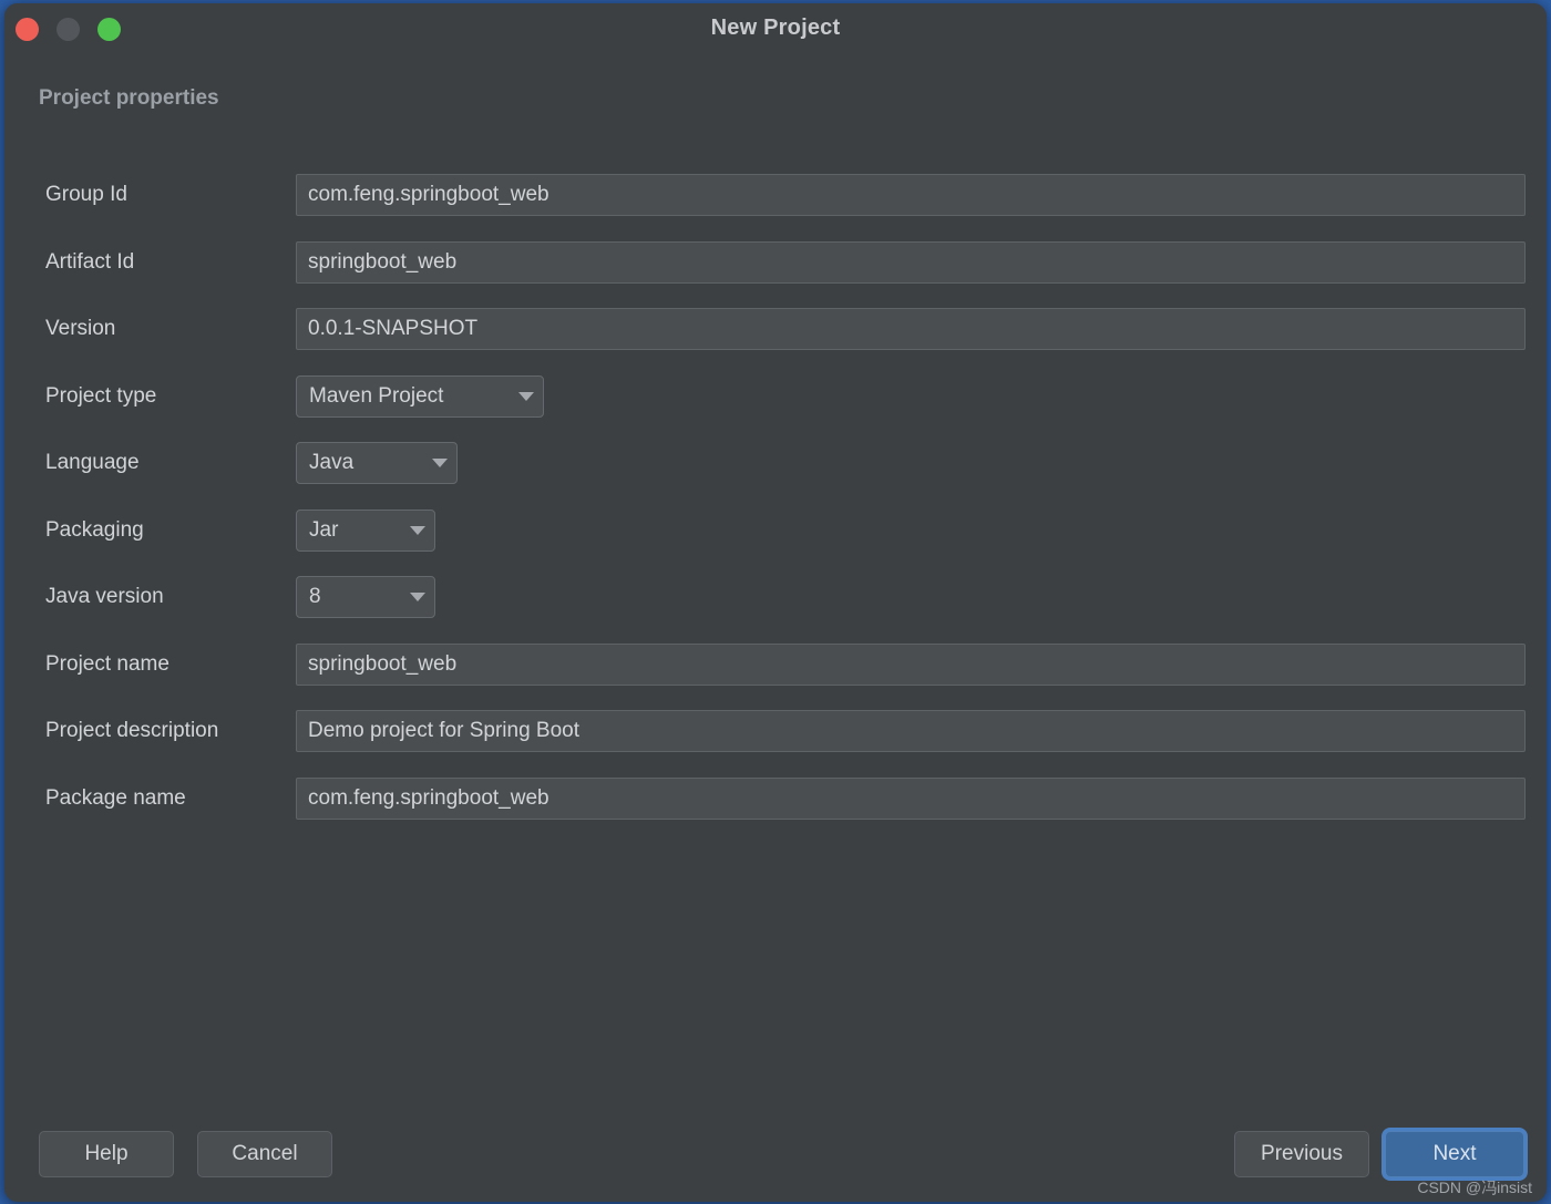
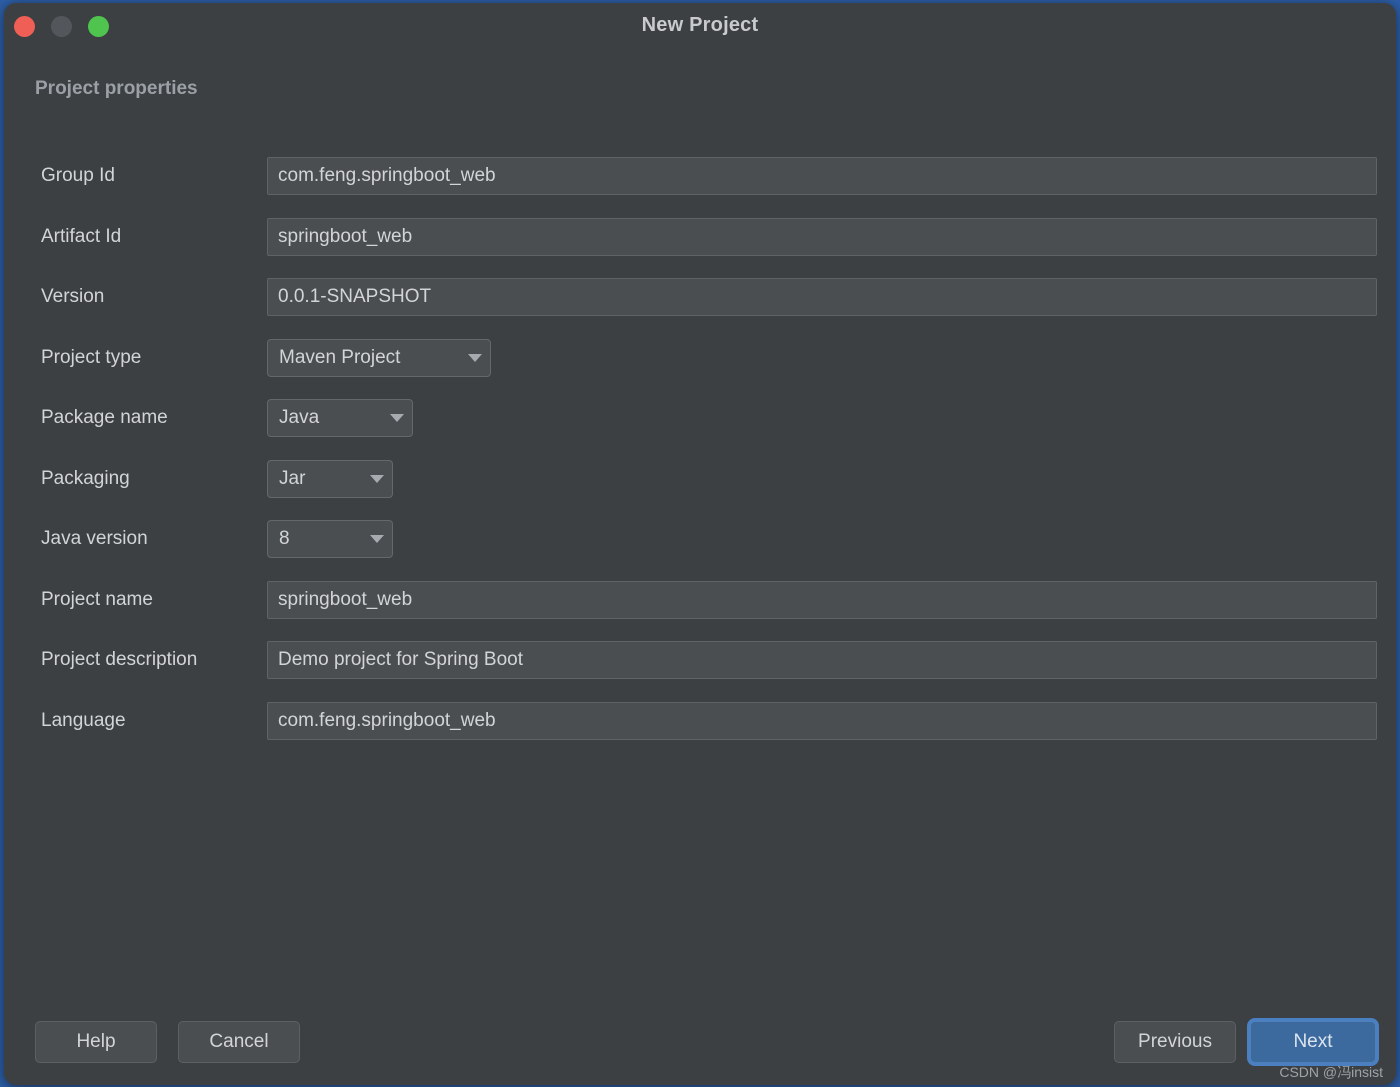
  New Project
  Project properties
  Group Id
  com.feng.springboot_web
  Artifact Id
  springboot_web
  Version
  0.0.1-SNAPSHOT
  Project type
  Maven Project
- Language
+ Package name
  Java
  Packaging
  Jar
  Java version
  8
  Project name
  springboot_web
  Project description
  Demo project for Spring Boot
- Package name
+ Language
  com.feng.springboot_web
  Help
  Cancel
  Previous
  Next
  CSDN @冯insist
